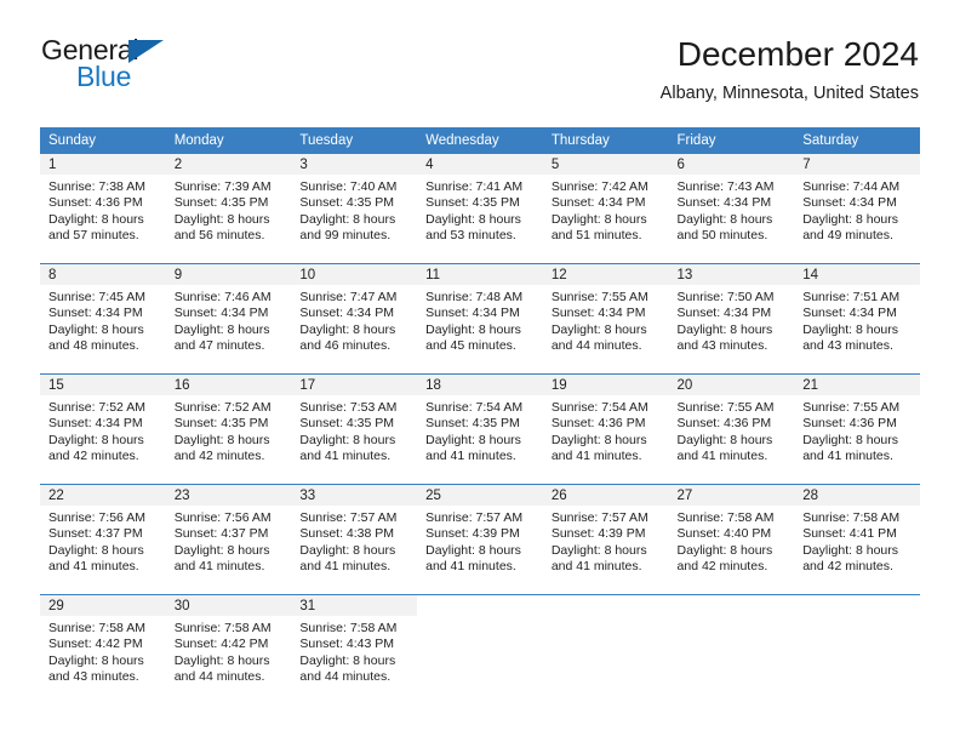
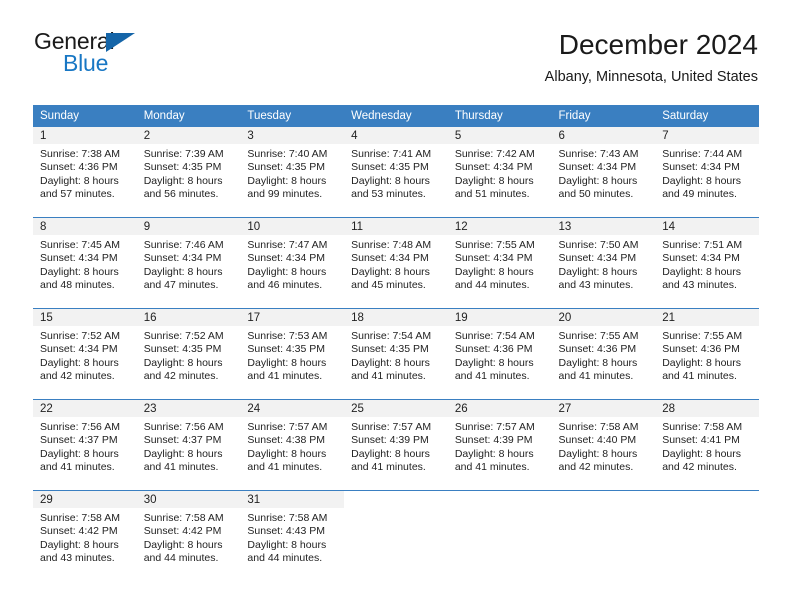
  General
  Blue
  December 2024
  Albany, Minnesota, United States
  Sunday	Monday	Tuesday	Wednesday	Thursday	Friday	Saturday
  1Sunrise: 7:38 AMSunset: 4:36 PMDaylight: 8 hoursand 57 minutes.	2Sunrise: 7:39 AMSunset: 4:35 PMDaylight: 8 hoursand 56 minutes.	3Sunrise: 7:40 AMSunset: 4:35 PMDaylight: 8 hoursand 99 minutes.	4Sunrise: 7:41 AMSunset: 4:35 PMDaylight: 8 hoursand 53 minutes.	5Sunrise: 7:42 AMSunset: 4:34 PMDaylight: 8 hoursand 51 minutes.	6Sunrise: 7:43 AMSunset: 4:34 PMDaylight: 8 hoursand 50 minutes.	7Sunrise: 7:44 AMSunset: 4:34 PMDaylight: 8 hoursand 49 minutes.
  8Sunrise: 7:45 AMSunset: 4:34 PMDaylight: 8 hoursand 48 minutes.	9Sunrise: 7:46 AMSunset: 4:34 PMDaylight: 8 hoursand 47 minutes.	10Sunrise: 7:47 AMSunset: 4:34 PMDaylight: 8 hoursand 46 minutes.	11Sunrise: 7:48 AMSunset: 4:34 PMDaylight: 8 hoursand 45 minutes.	12Sunrise: 7:55 AMSunset: 4:34 PMDaylight: 8 hoursand 44 minutes.	13Sunrise: 7:50 AMSunset: 4:34 PMDaylight: 8 hoursand 43 minutes.	14Sunrise: 7:51 AMSunset: 4:34 PMDaylight: 8 hoursand 43 minutes.
  15Sunrise: 7:52 AMSunset: 4:34 PMDaylight: 8 hoursand 42 minutes.	16Sunrise: 7:52 AMSunset: 4:35 PMDaylight: 8 hoursand 42 minutes.	17Sunrise: 7:53 AMSunset: 4:35 PMDaylight: 8 hoursand 41 minutes.	18Sunrise: 7:54 AMSunset: 4:35 PMDaylight: 8 hoursand 41 minutes.	19Sunrise: 7:54 AMSunset: 4:36 PMDaylight: 8 hoursand 41 minutes.	20Sunrise: 7:55 AMSunset: 4:36 PMDaylight: 8 hoursand 41 minutes.	21Sunrise: 7:55 AMSunset: 4:36 PMDaylight: 8 hoursand 41 minutes.
- 22Sunrise: 7:56 AMSunset: 4:37 PMDaylight: 8 hoursand 41 minutes.	23Sunrise: 7:56 AMSunset: 4:37 PMDaylight: 8 hoursand 41 minutes.	33Sunrise: 7:57 AMSunset: 4:38 PMDaylight: 8 hoursand 41 minutes.	25Sunrise: 7:57 AMSunset: 4:39 PMDaylight: 8 hoursand 41 minutes.	26Sunrise: 7:57 AMSunset: 4:39 PMDaylight: 8 hoursand 41 minutes.	27Sunrise: 7:58 AMSunset: 4:40 PMDaylight: 8 hoursand 42 minutes.	28Sunrise: 7:58 AMSunset: 4:41 PMDaylight: 8 hoursand 42 minutes.
+ 22Sunrise: 7:56 AMSunset: 4:37 PMDaylight: 8 hoursand 41 minutes.	23Sunrise: 7:56 AMSunset: 4:37 PMDaylight: 8 hoursand 41 minutes.	24Sunrise: 7:57 AMSunset: 4:38 PMDaylight: 8 hoursand 41 minutes.	25Sunrise: 7:57 AMSunset: 4:39 PMDaylight: 8 hoursand 41 minutes.	26Sunrise: 7:57 AMSunset: 4:39 PMDaylight: 8 hoursand 41 minutes.	27Sunrise: 7:58 AMSunset: 4:40 PMDaylight: 8 hoursand 42 minutes.	28Sunrise: 7:58 AMSunset: 4:41 PMDaylight: 8 hoursand 42 minutes.
  29Sunrise: 7:58 AMSunset: 4:42 PMDaylight: 8 hoursand 43 minutes.	30Sunrise: 7:58 AMSunset: 4:42 PMDaylight: 8 hoursand 44 minutes.	31Sunrise: 7:58 AMSunset: 4:43 PMDaylight: 8 hoursand 44 minutes.
